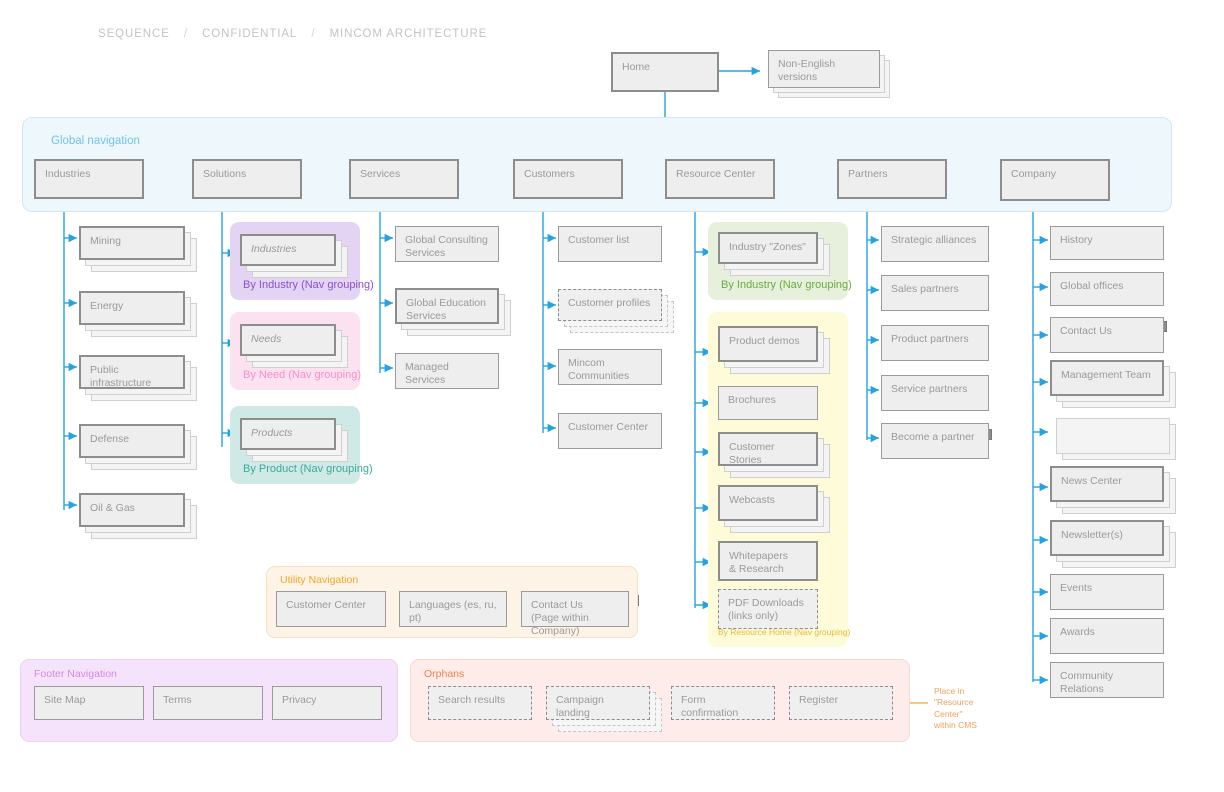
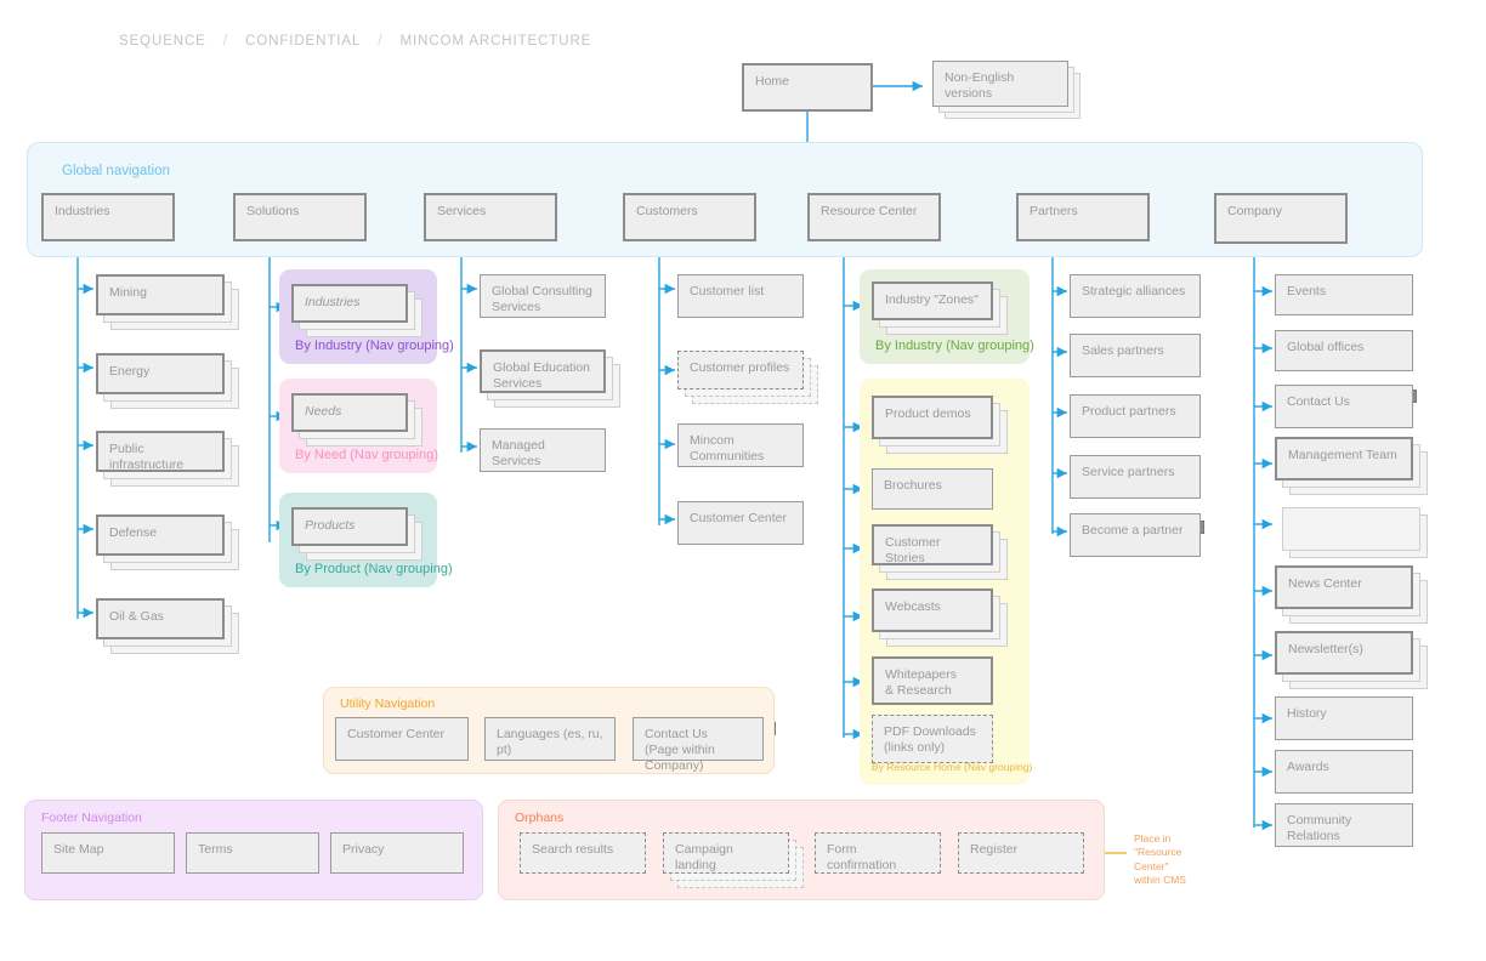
  SEQUENCE / CONFIDENTIAL / MINCOM ARCHITECTURE
  Home
  Non-English versions
  Global navigation
  Industries
  Solutions
  Services
  Customers
  Resource Center
  Partners
  Company
  Mining
  Energy
  Public infrastructure
  Defense
  Oil & Gas
  By Industry (Nav grouping)
  Industries
  By Need (Nav grouping)
  Needs
  By Product (Nav grouping)
  Products
  Global Consulting Services
  Global Education Services
  Managed Services
  Customer list
  Customer profiles
  Mincom Communities
  Customer Center
  By Industry (Nav grouping)
  Industry "Zones"
  By Resource Home (Nav grouping)
  Product demos
  Brochures
  Customer Stories
  Webcasts
  Whitepapers
  & Research
  PDF Downloads
  (links only)
  Strategic alliances
  Sales partners
  Product partners
  Service partners
  Become a partner
- History
+ Events
  Global offices
  Contact Us
  Management Team
  News Center
  Newsletter(s)
- Events
+ History
  Awards
  Community Relations
  Utility Navigation
  Customer Center
  Languages (es, ru, pt)
  Contact Us
  (Page within Company)
  Footer Navigation
  Site Map
  Terms
  Privacy
  Orphans
  Search results
  Campaign landing
  Form confirmation
  Register
  Place in
  "Resource
  Center"
  within CMS
